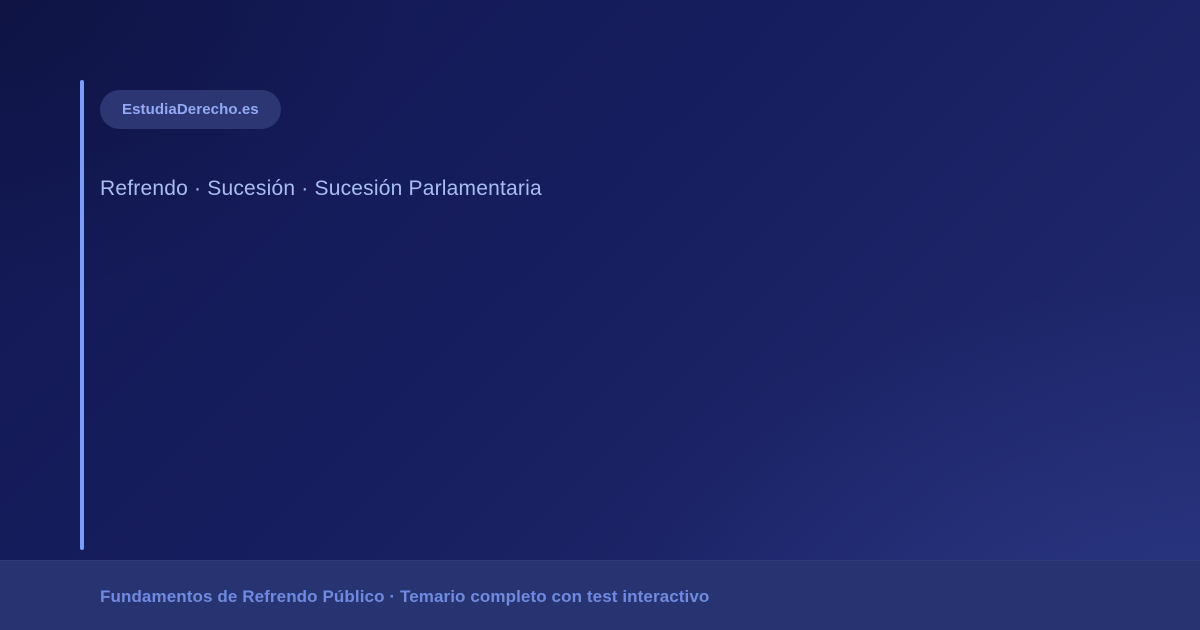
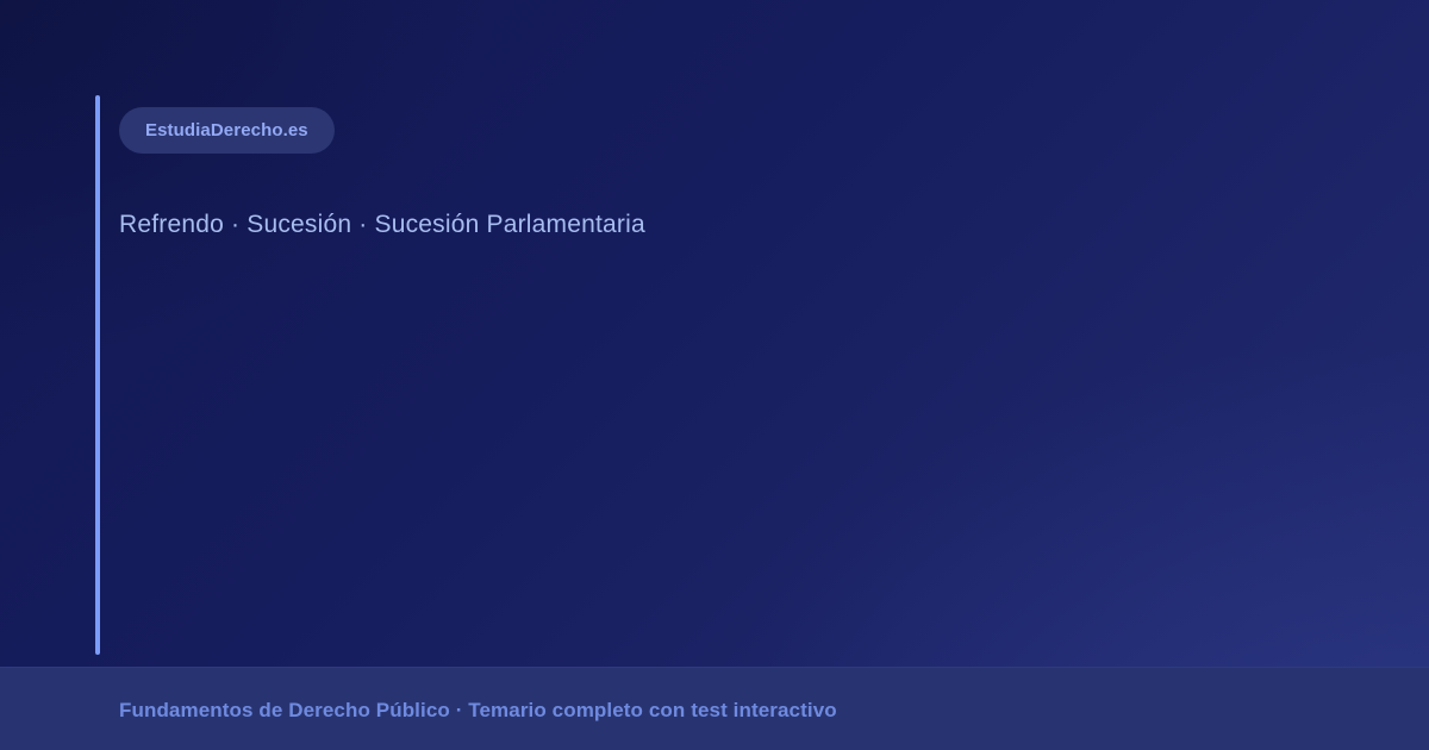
  EstudiaDerecho.es
  Refrendo · Sucesión · Sucesión Parlamentaria
- Fundamentos de Refrendo Público · Temario completo con test interactivo
+ Fundamentos de Derecho Público · Temario completo con test interactivo
